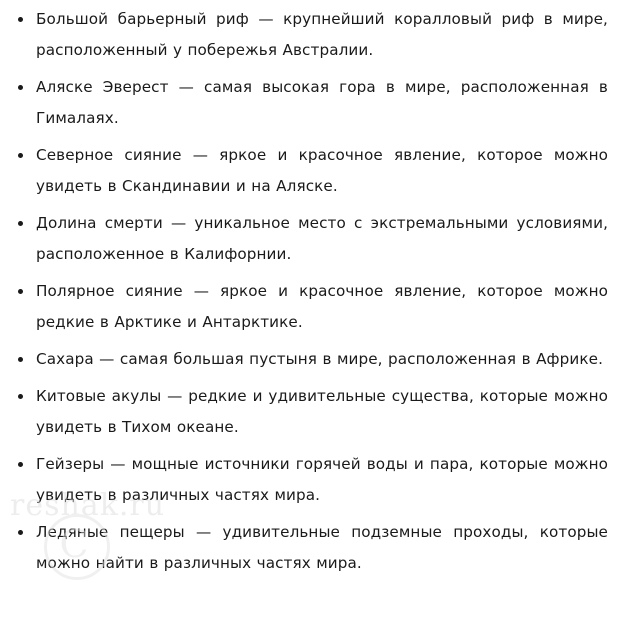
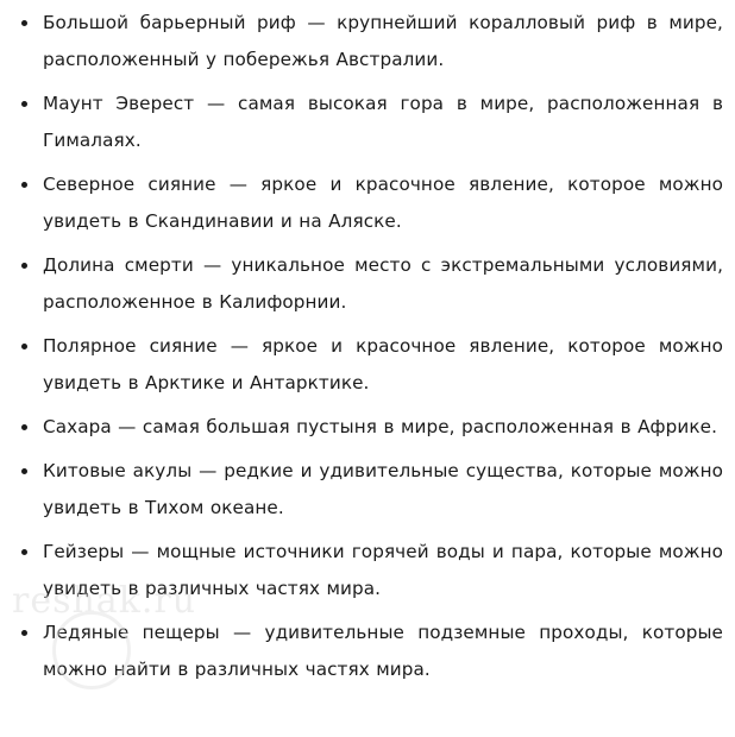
  Большой барьерный риф — крупнейший коралловый риф в мире, расположенный у побережья Австралии.
- Аляске Эверест — самая высокая гора в мире, расположенная в Гималаях.
+ Маунт Эверест — самая высокая гора в мире, расположенная в Гималаях.
  Северное сияние — яркое и красочное явление, которое можно увидеть в Скандинавии и на Аляске.
  Долина смерти — уникальное место с экстремальными условиями, расположенное в Калифорнии.
- Полярное сияние — яркое и красочное явление, которое можно редкие в Арктике и Антарктике.
+ Полярное сияние — яркое и красочное явление, которое можно увидеть в Арктике и Антарктике.
  Сахара — самая большая пустыня в мире, расположенная в Африке.
  Китовые акулы — редкие и удивительные существа, которые можно увидеть в Тихом океане.
  Гейзеры — мощные источники горячей воды и пара, которые можно увидеть в различных частях мира.
  Ледяные пещеры — удивительные подземные проходы, которые можно найти в различных частях мира.
  reshak.ru
- C
